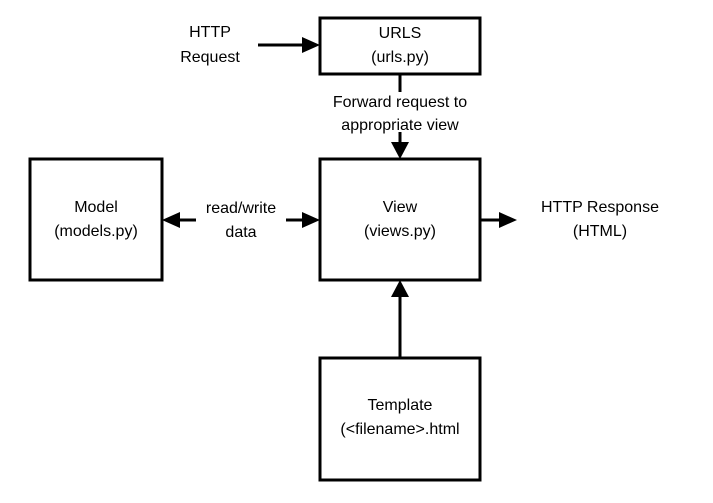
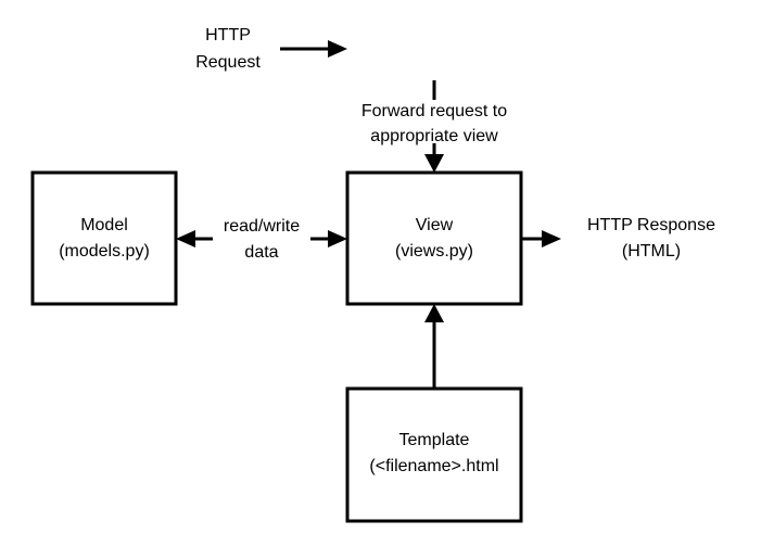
- URLS
- (urls.py)
  Model
  (models.py)
  View
  (views.py)
  Template
  (<filename>.html
  HTTP
  Request
  Forward request to
  appropriate view
  read/write
  data
  HTTP Response
  (HTML)
